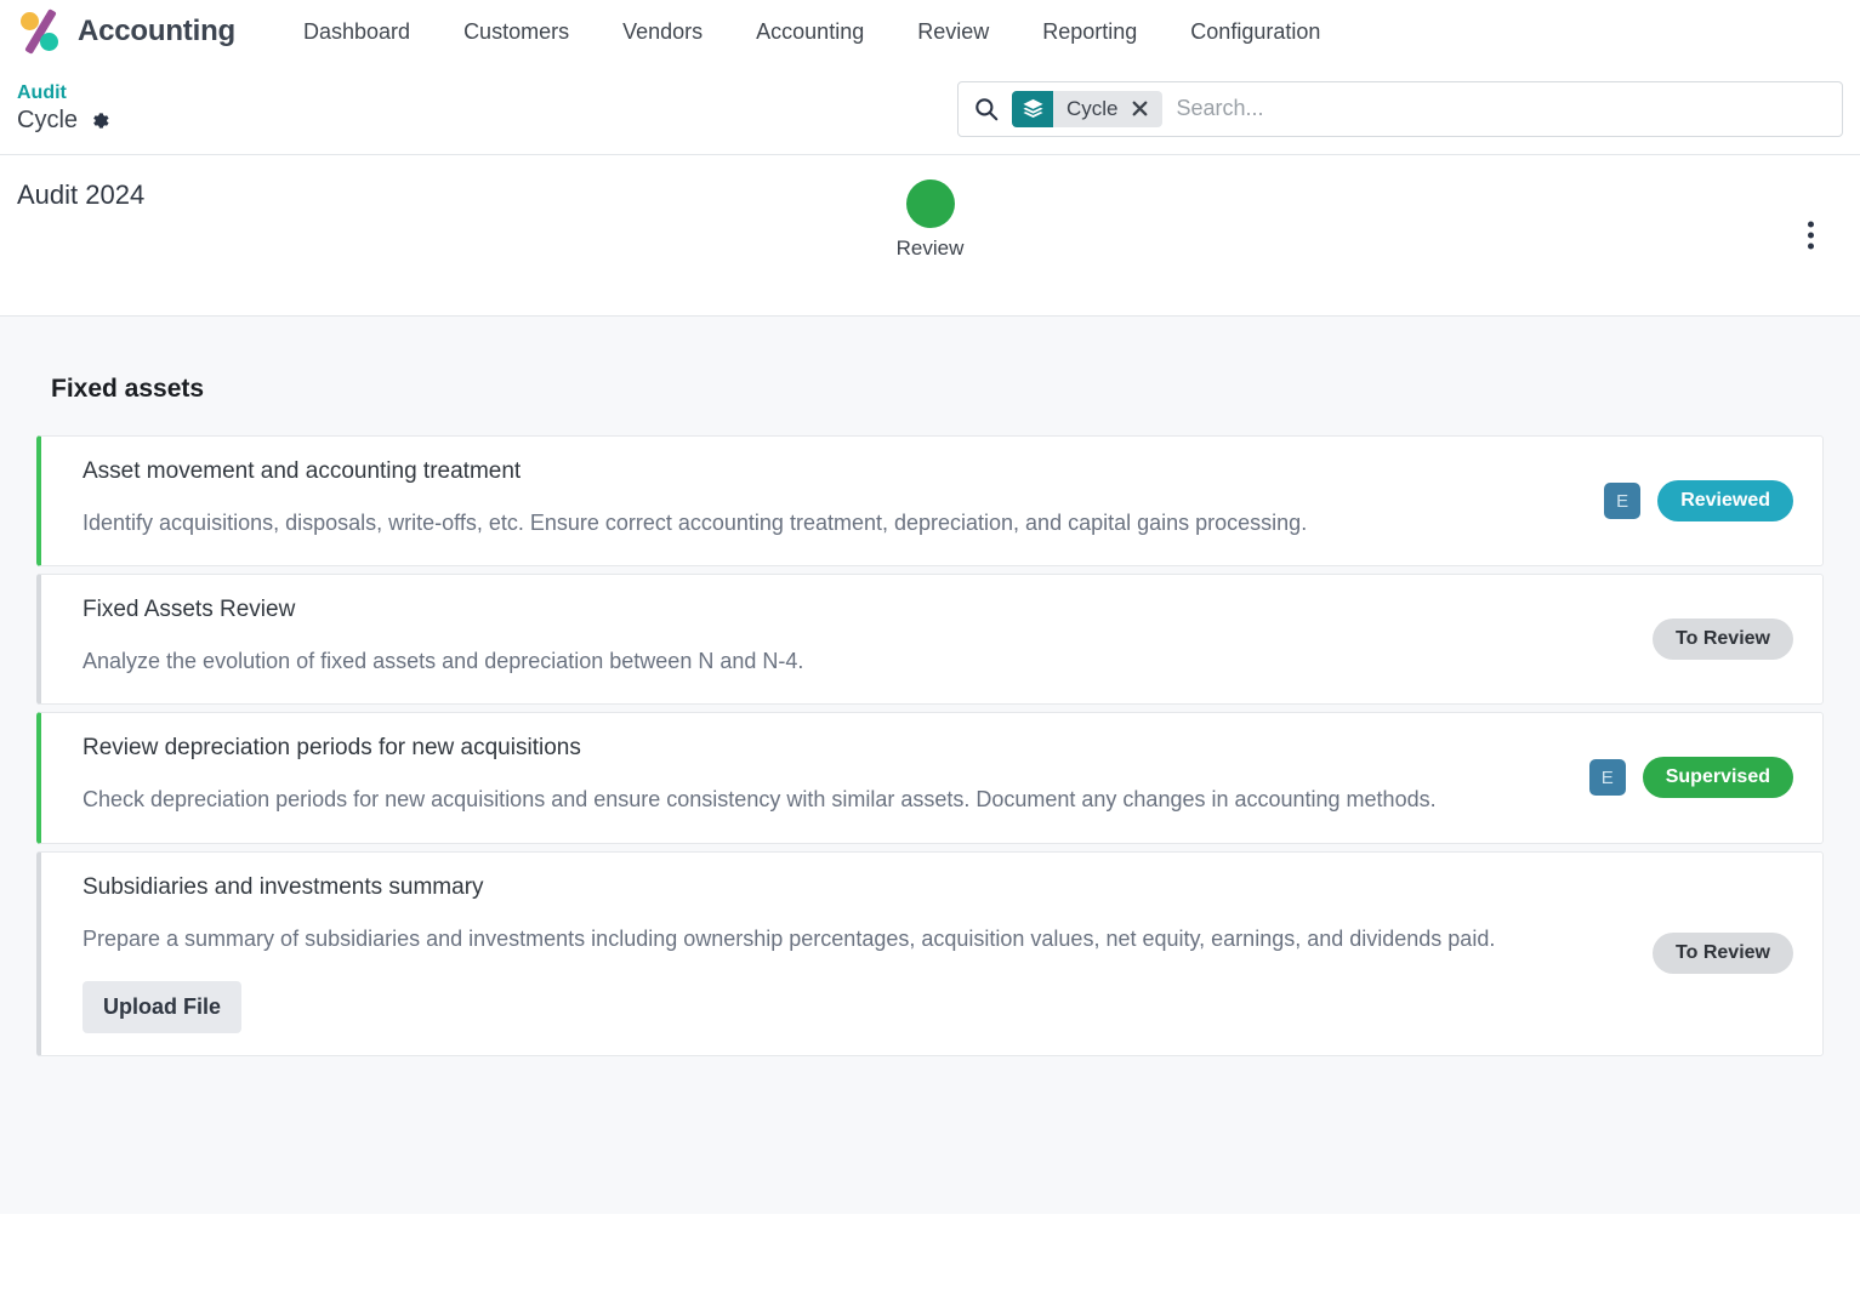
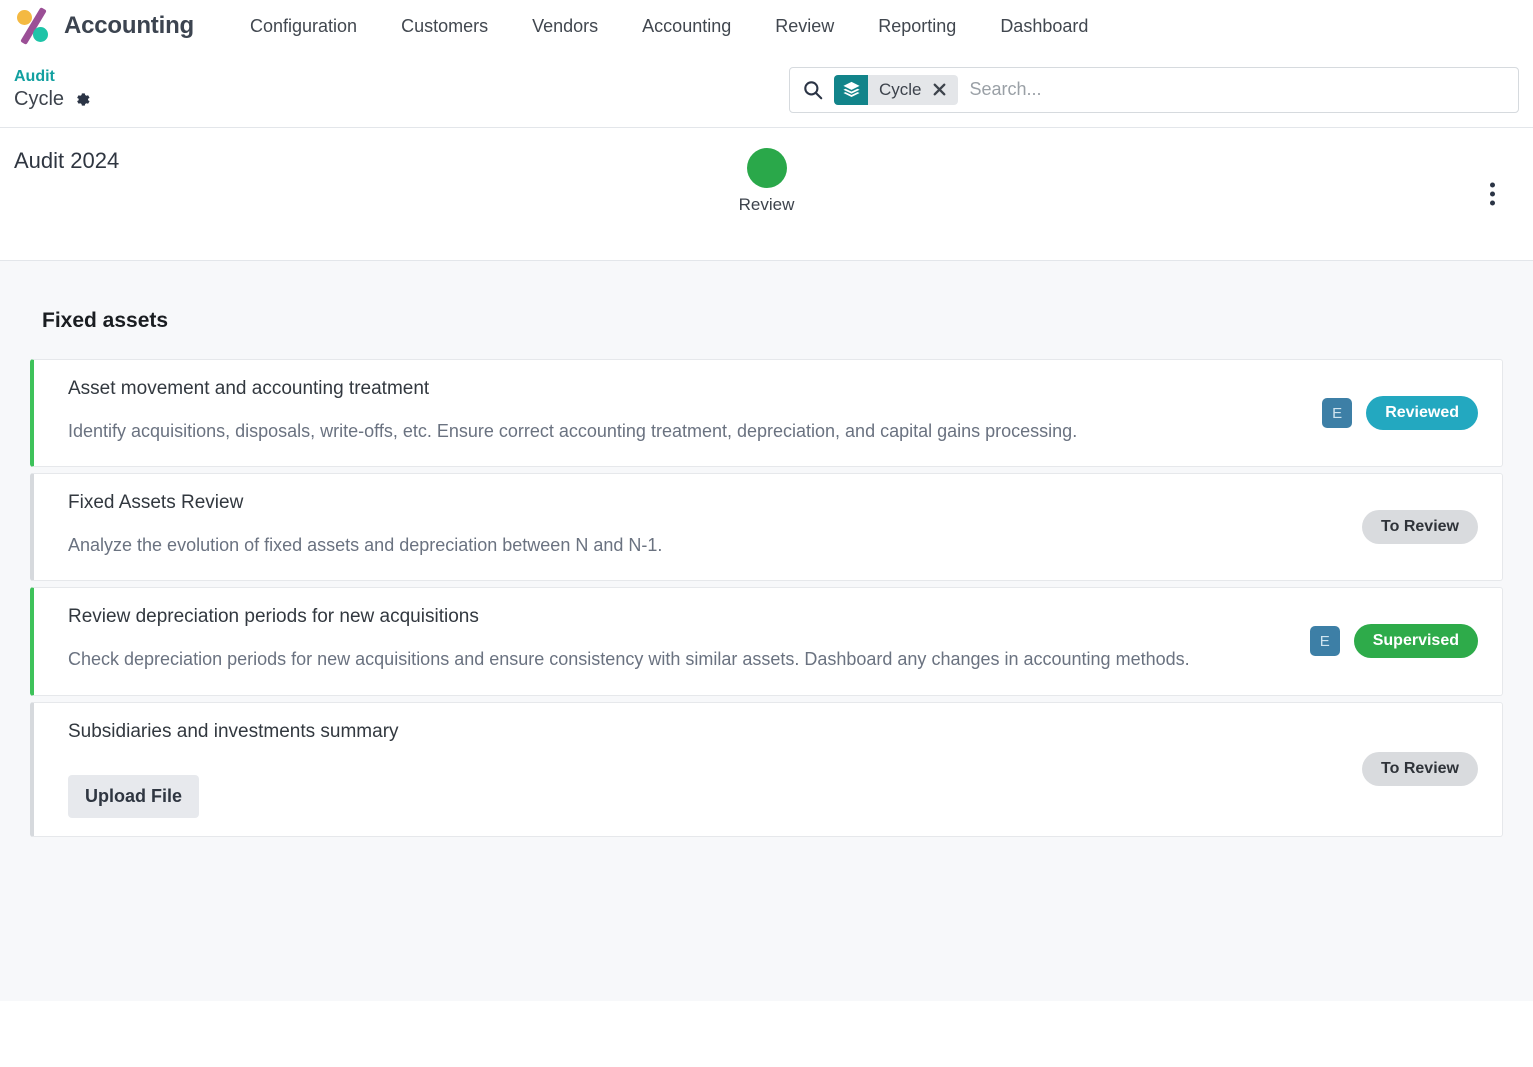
  Accounting
- Dashboard
+ Configuration
  Customers
  Vendors
  Accounting
  Review
  Reporting
- Configuration
+ Dashboard
  Audit
  Cycle
  Cycle
  Search...
  Audit 2024
  Review
  Fixed assets
  Asset movement and accounting treatment
  Identify acquisitions, disposals, write-offs, etc. Ensure correct accounting treatment, depreciation, and capital gains processing.
  E
  Reviewed
  Fixed Assets Review
- Analyze the evolution of fixed assets and depreciation between N and N-4.
+ Analyze the evolution of fixed assets and depreciation between N and N-1.
  To Review
  Review depreciation periods for new acquisitions
- Check depreciation periods for new acquisitions and ensure consistency with similar assets. Document any changes in accounting methods.
+ Check depreciation periods for new acquisitions and ensure consistency with similar assets. Dashboard any changes in accounting methods.
  E
  Supervised
  Subsidiaries and investments summary
- Prepare a summary of subsidiaries and investments including ownership percentages, acquisition values, net equity, earnings, and dividends paid.
  Upload File
  To Review
